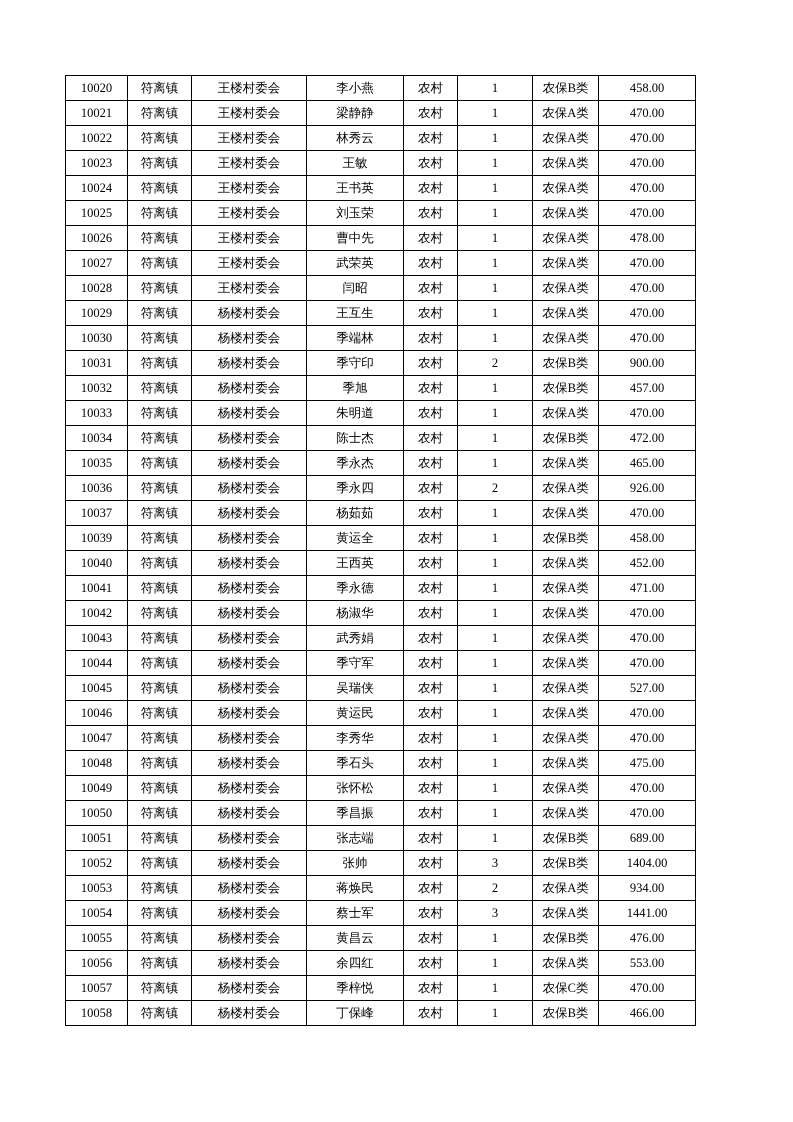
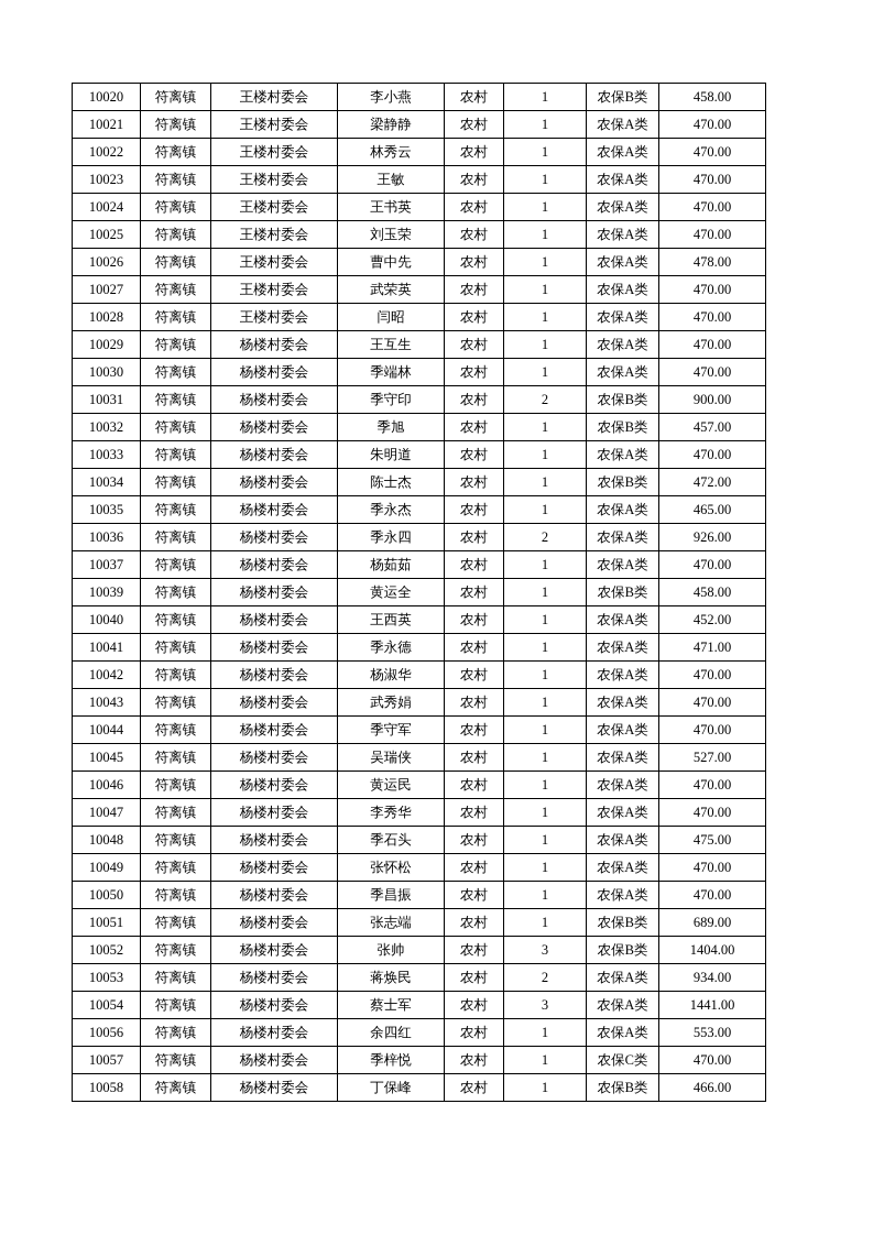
  10020	符离镇	王楼村委会	李小燕	农村	1	农保B类	458.00
  10021	符离镇	王楼村委会	梁静静	农村	1	农保A类	470.00
  10022	符离镇	王楼村委会	林秀云	农村	1	农保A类	470.00
  10023	符离镇	王楼村委会	王敏	农村	1	农保A类	470.00
  10024	符离镇	王楼村委会	王书英	农村	1	农保A类	470.00
  10025	符离镇	王楼村委会	刘玉荣	农村	1	农保A类	470.00
  10026	符离镇	王楼村委会	曹中先	农村	1	农保A类	478.00
  10027	符离镇	王楼村委会	武荣英	农村	1	农保A类	470.00
  10028	符离镇	王楼村委会	闫昭	农村	1	农保A类	470.00
  10029	符离镇	杨楼村委会	王互生	农村	1	农保A类	470.00
  10030	符离镇	杨楼村委会	季端林	农村	1	农保A类	470.00
  10031	符离镇	杨楼村委会	季守印	农村	2	农保B类	900.00
  10032	符离镇	杨楼村委会	季旭	农村	1	农保B类	457.00
  10033	符离镇	杨楼村委会	朱明道	农村	1	农保A类	470.00
  10034	符离镇	杨楼村委会	陈士杰	农村	1	农保B类	472.00
  10035	符离镇	杨楼村委会	季永杰	农村	1	农保A类	465.00
  10036	符离镇	杨楼村委会	季永四	农村	2	农保A类	926.00
  10037	符离镇	杨楼村委会	杨茹茹	农村	1	农保A类	470.00
  10039	符离镇	杨楼村委会	黄运全	农村	1	农保B类	458.00
  10040	符离镇	杨楼村委会	王西英	农村	1	农保A类	452.00
  10041	符离镇	杨楼村委会	季永德	农村	1	农保A类	471.00
  10042	符离镇	杨楼村委会	杨淑华	农村	1	农保A类	470.00
  10043	符离镇	杨楼村委会	武秀娟	农村	1	农保A类	470.00
  10044	符离镇	杨楼村委会	季守军	农村	1	农保A类	470.00
  10045	符离镇	杨楼村委会	吴瑞侠	农村	1	农保A类	527.00
  10046	符离镇	杨楼村委会	黄运民	农村	1	农保A类	470.00
  10047	符离镇	杨楼村委会	李秀华	农村	1	农保A类	470.00
  10048	符离镇	杨楼村委会	季石头	农村	1	农保A类	475.00
  10049	符离镇	杨楼村委会	张怀松	农村	1	农保A类	470.00
  10050	符离镇	杨楼村委会	季昌振	农村	1	农保A类	470.00
  10051	符离镇	杨楼村委会	张志端	农村	1	农保B类	689.00
  10052	符离镇	杨楼村委会	张帅	农村	3	农保B类	1404.00
  10053	符离镇	杨楼村委会	蒋焕民	农村	2	农保A类	934.00
  10054	符离镇	杨楼村委会	蔡士军	农村	3	农保A类	1441.00
- 10055	符离镇	杨楼村委会	黄昌云	农村	1	农保B类	476.00
  10056	符离镇	杨楼村委会	余四红	农村	1	农保A类	553.00
  10057	符离镇	杨楼村委会	季梓悦	农村	1	农保C类	470.00
  10058	符离镇	杨楼村委会	丁保峰	农村	1	农保B类	466.00
